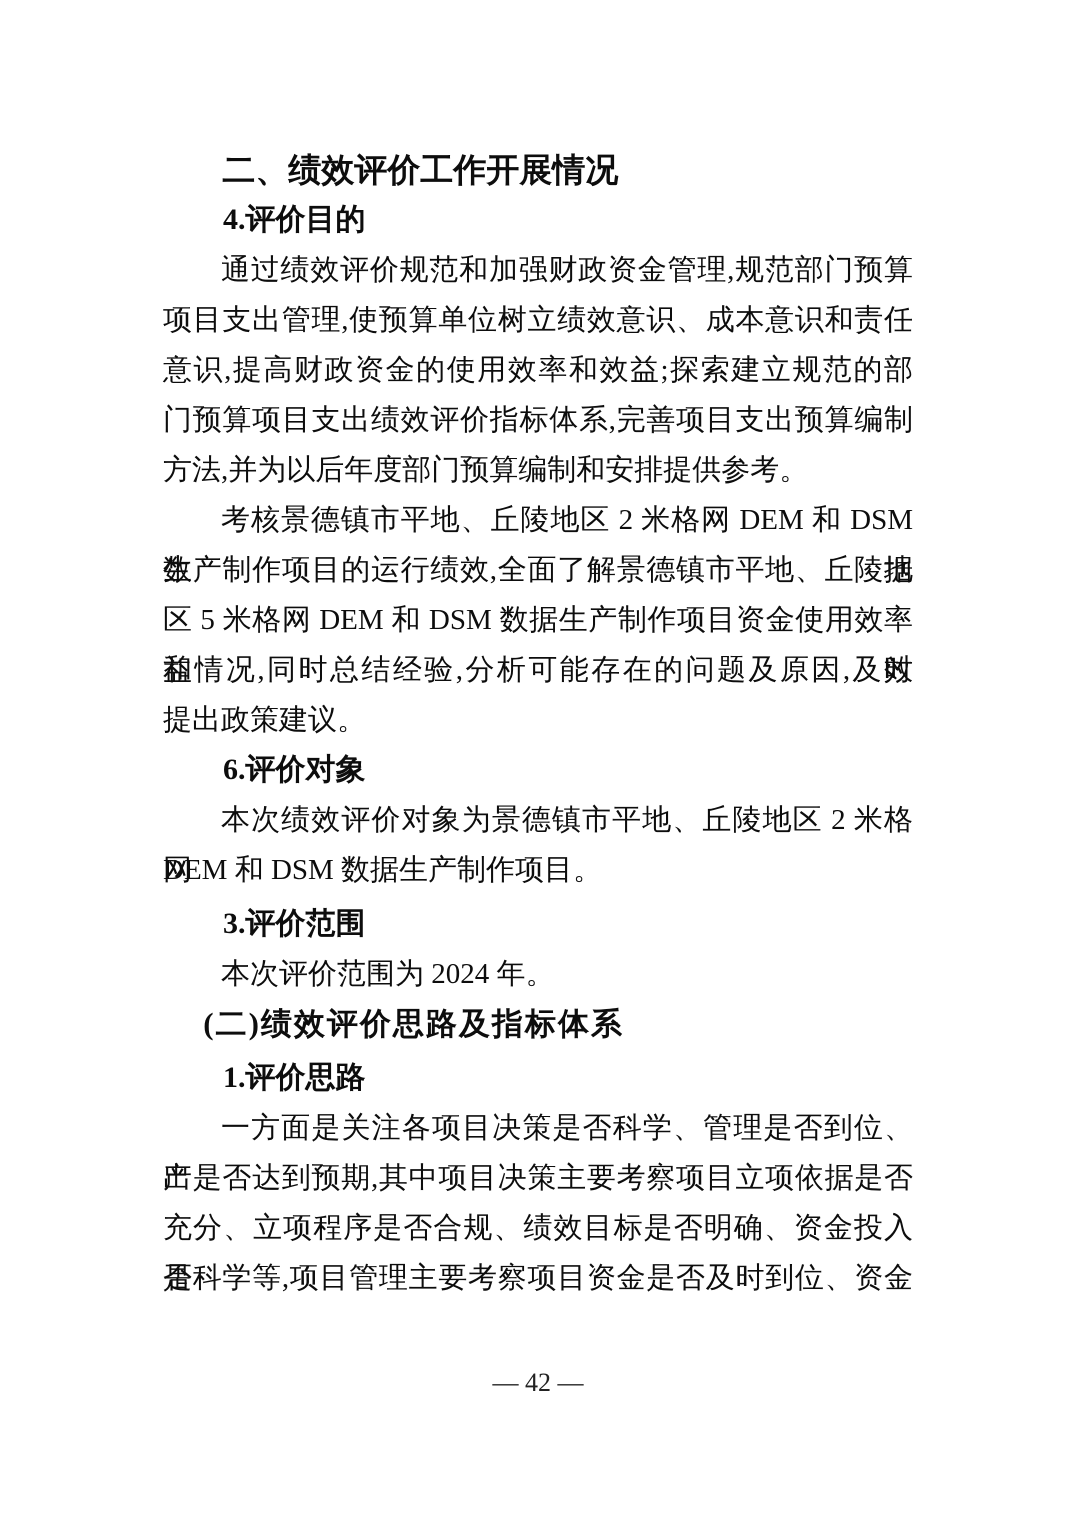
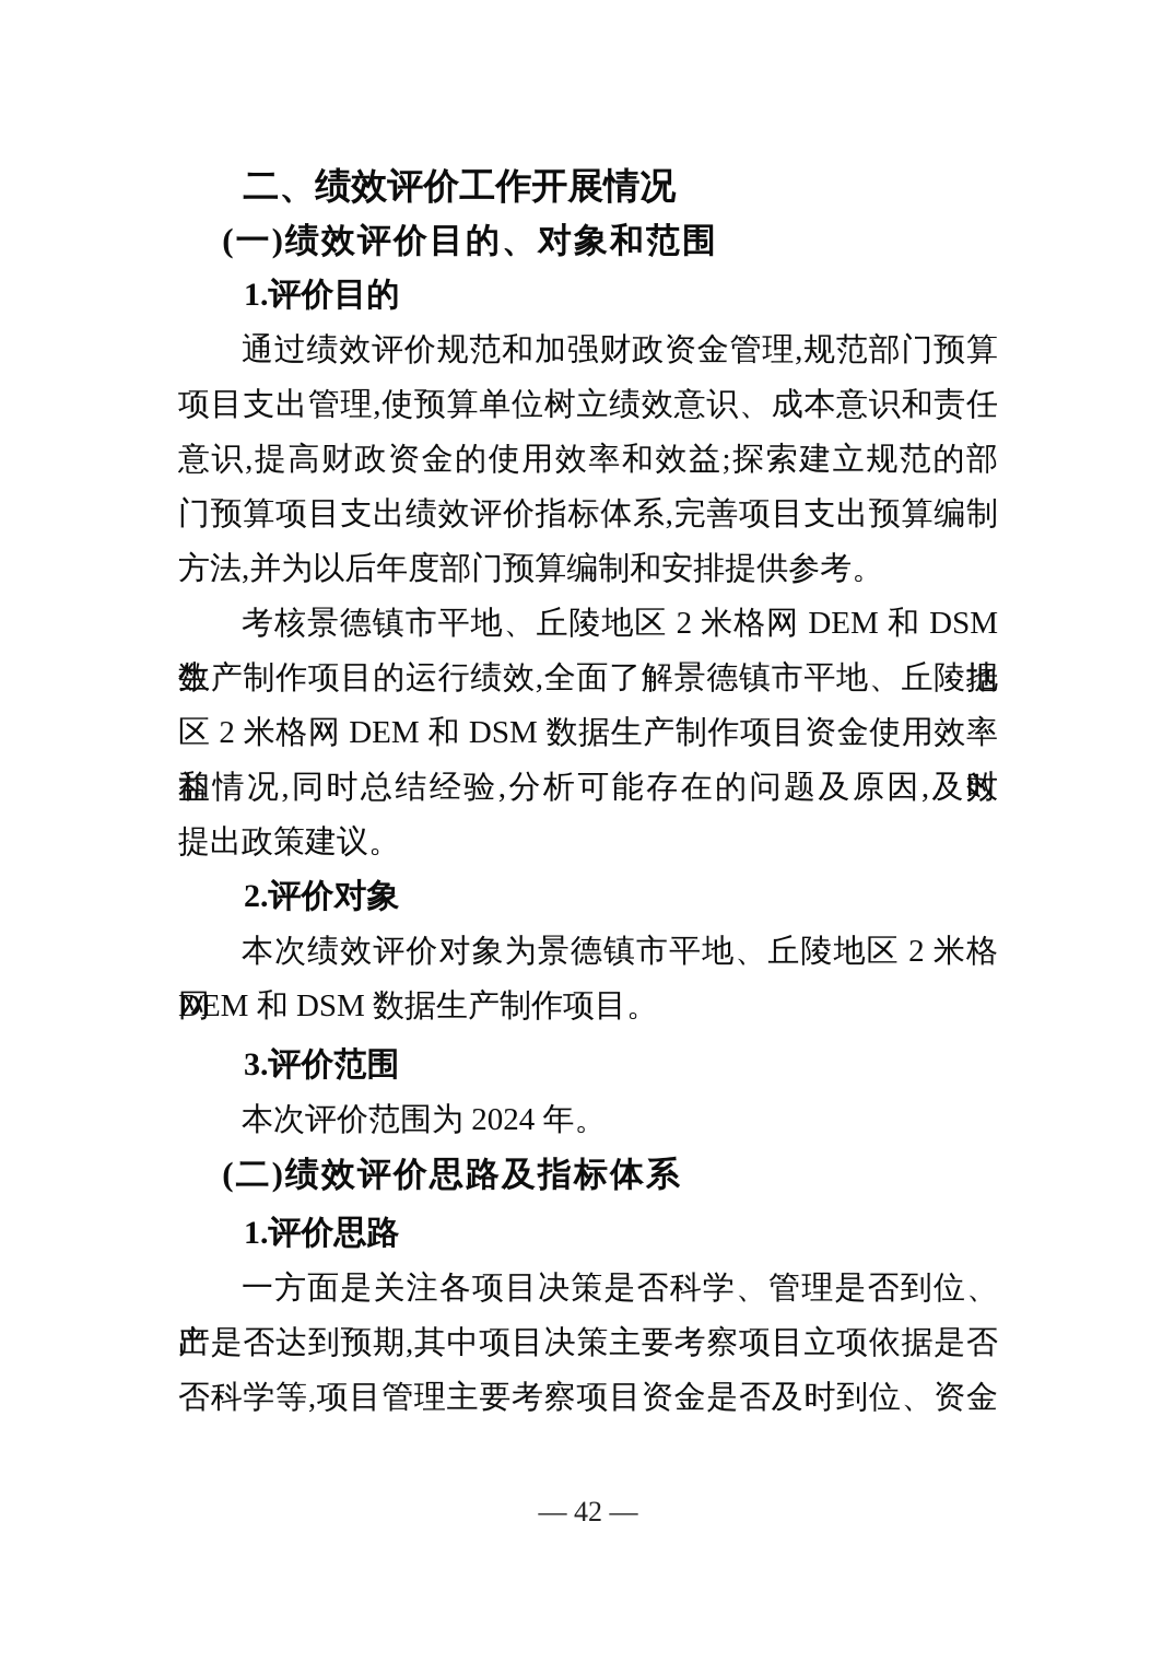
  二、绩效评价工作开展情况
+ (一)绩效评价目的、对象和范围
- 4.评价目的
+ 1.评价目的
  通过绩效评价规范和加强财政资金管理,规范部门预算
  项目支出管理,使预算单位树立绩效意识、成本意识和责任
  意识,提高财政资金的使用效率和效益;探索建立规范的部
  门预算项目支出绩效评价指标体系,完善项目支出预算编制
  方法,并为以后年度部门预算编制和安排提供参考。
  考核景德镇市平地、丘陵地区 2 米格网 DEM 和 DSM 数据
  生产制作项目的运行绩效,全面了解景德镇市平地、丘陵地
- 区 5 米格网 DEM 和 DSM 数据生产制作项目资金使用效率和效
+ 区 2 米格网 DEM 和 DSM 数据生产制作项目资金使用效率和效
  益情况,同时总结经验,分析可能存在的问题及原因,及时
  提出政策建议。
- 6.评价对象
+ 2.评价对象
  本次绩效评价对象为景德镇市平地、丘陵地区 2 米格网
  DEM 和 DSM 数据生产制作项目。
  3.评价范围
  本次评价范围为 2024 年。
  (二)绩效评价思路及指标体系
  1.评价思路
  一方面是关注各项目决策是否科学、管理是否到位、产
  出是否达到预期,其中项目决策主要考察项目立项依据是否
- 充分、立项程序是否合规、绩效目标是否明确、资金投入是
  否科学等,项目管理主要考察项目资金是否及时到位、资金
  — 42 —
